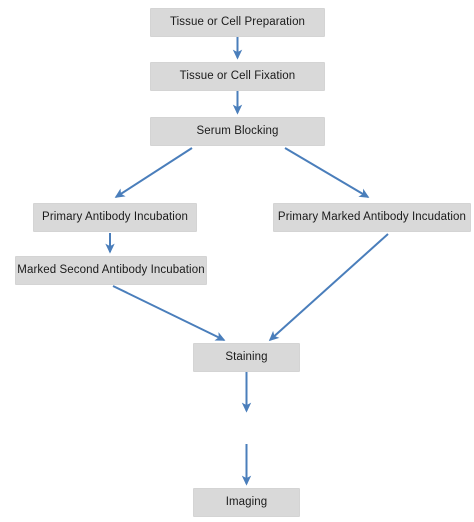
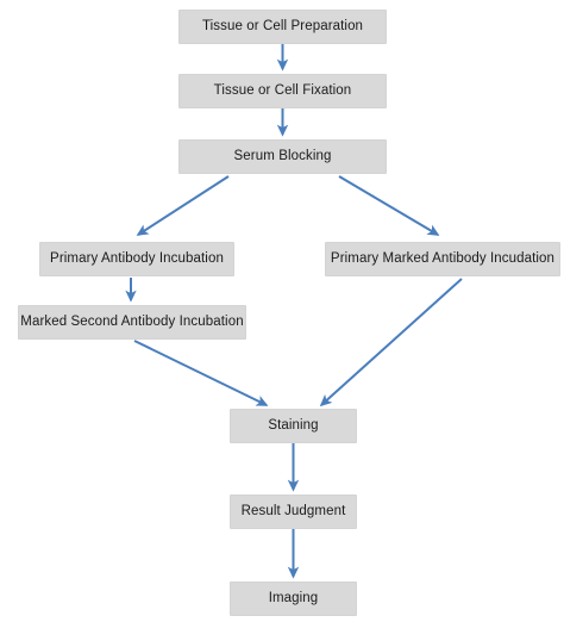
  Tissue or Cell Preparation
  Tissue or Cell Fixation
  Serum Blocking
  Primary Antibody Incubation
  Primary Marked Antibody Incudation
  Marked Second Antibody Incubation
  Staining
+ Result Judgment
  Imaging
